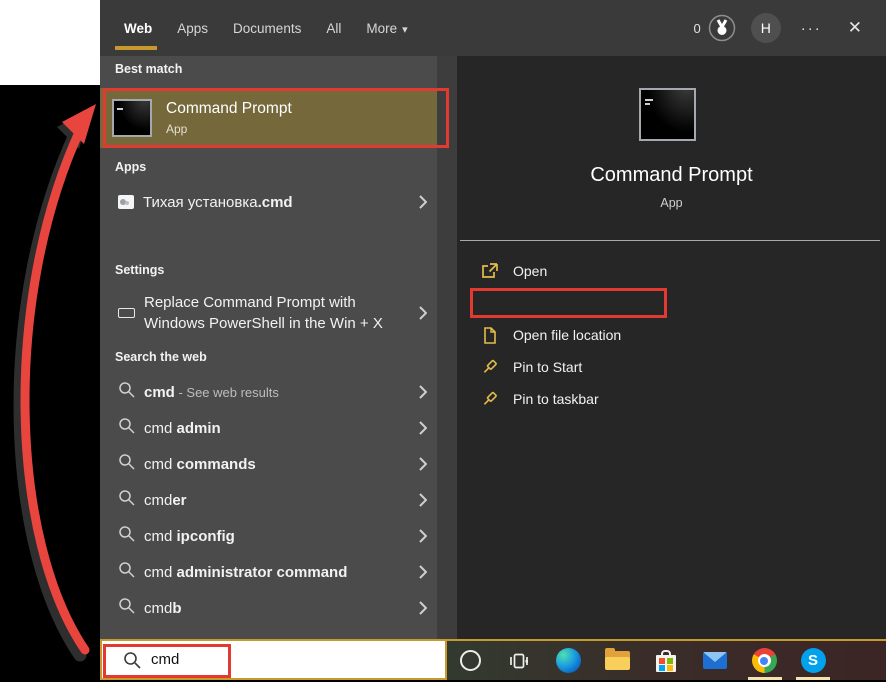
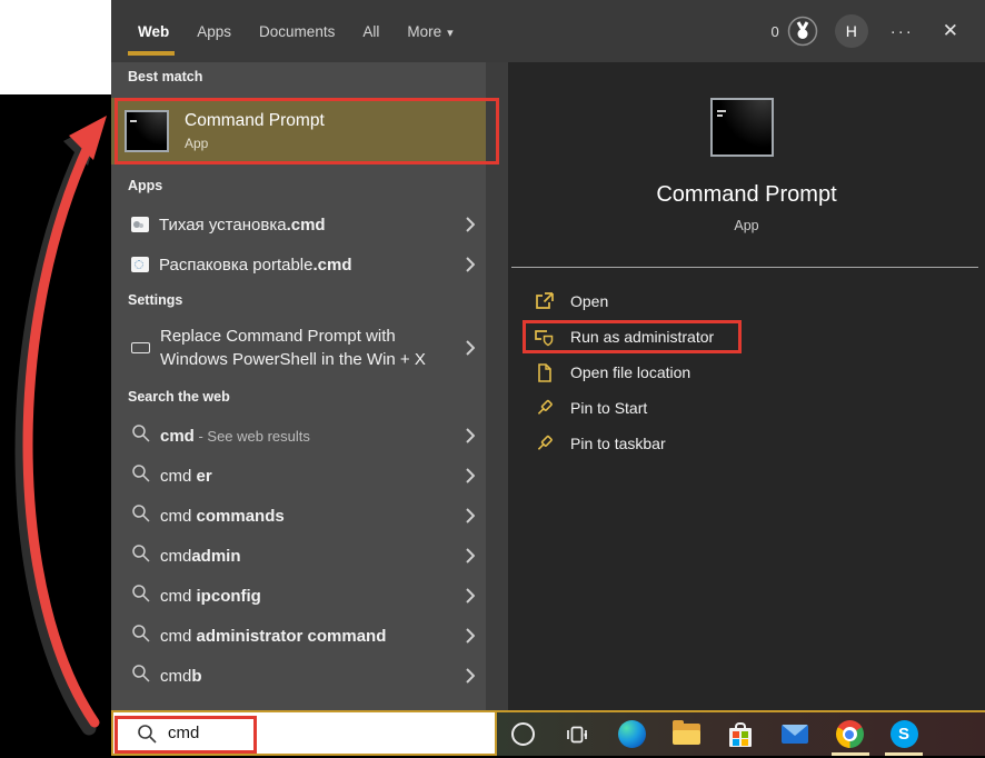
  Web
  Apps
  Documents
  All
  More ▾
  0
  H
  ···
  ✕
  Best match
  Command Prompt
  App
  Apps
  Тихая установка.cmd
+ Распаковка portable.cmd
  Settings
  Replace Command Prompt with
  Windows PowerShell in the Win + X
  Search the web
  cmd - See web results
- cmd admin
+ cmd er
  cmd commands
- cmder
+ cmdadmin
  cmd ipconfig
  cmd administrator command
  cmdb
  Command Prompt
  App
  Open
+ Run as administrator
  Open file location
  Pin to Start
  Pin to taskbar
  cmd
  S
